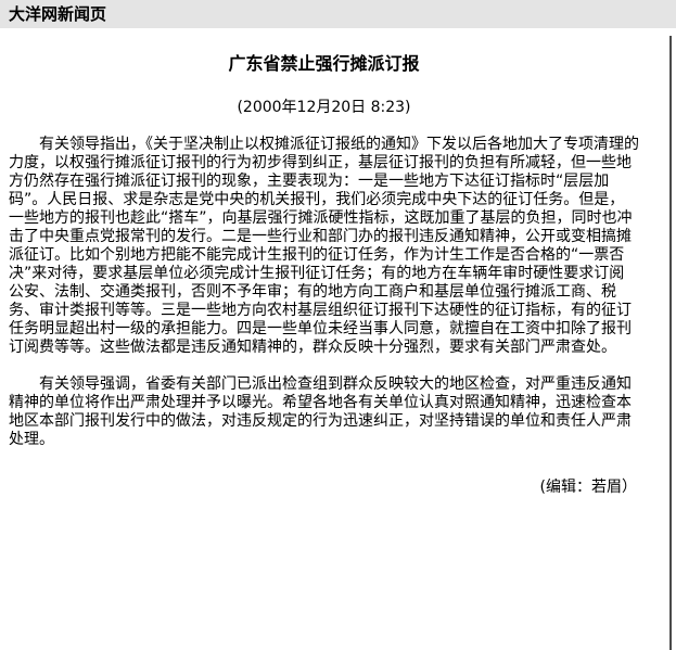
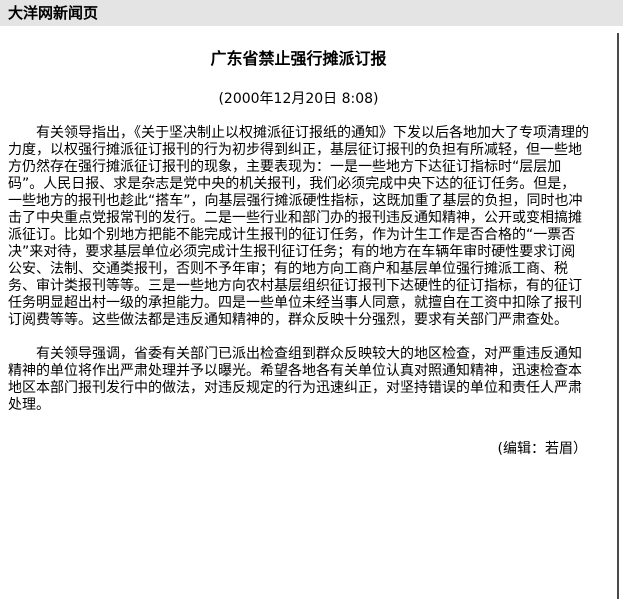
  大洋网新闻页
  广东省禁止强行摊派订报
- (2000年12月20日 8:23)
+ (2000年12月20日 8:08)
  有关领导指出，《关于坚决制止以权摊派征订报纸的通知》下发以后各地加大了专项清理的力度，以权强行摊派征订报刊的行为初步得到纠正，基层征订报刊的负担有所减轻，但一些地方仍然存在强行摊派征订报刊的现象，主要表现为：一是一些地方下达征订指标时“层层加码”。人民日报、求是杂志是党中央的机关报刊，我们必须完成中央下达的征订任务。但是，一些地方的报刊也趁此“搭车”，向基层强行摊派硬性指标，这既加重了基层的负担，同时也冲击了中央重点党报常刊的发行。二是一些行业和部门办的报刊违反通知精神，公开或变相搞摊派征订。比如个别地方把能不能完成计生报刊的征订任务，作为计生工作是否合格的“一票否决”来对待，要求基层单位必须完成计生报刊征订任务；有的地方在车辆年审时硬性要求订阅公安、法制、交通类报刊，否则不予年审；有的地方向工商户和基层单位强行摊派工商、税务、审计类报刊等等。三是一些地方向农村基层组织征订报刊下达硬性的征订指标，有的征订任务明显超出村一级的承担能力。四是一些单位未经当事人同意，就擅自在工资中扣除了报刊订阅费等等。这些做法都是违反通知精神的，群众反映十分强烈，要求有关部门严肃查处。
  有关领导强调，省委有关部门已派出检查组到群众反映较大的地区检查，对严重违反通知精神的单位将作出严肃处理并予以曝光。希望各地各有关单位认真对照通知精神，迅速检查本地区本部门报刊发行中的做法，对违反规定的行为迅速纠正，对坚持错误的单位和责任人严肃处理。
  (编辑：若眉）
